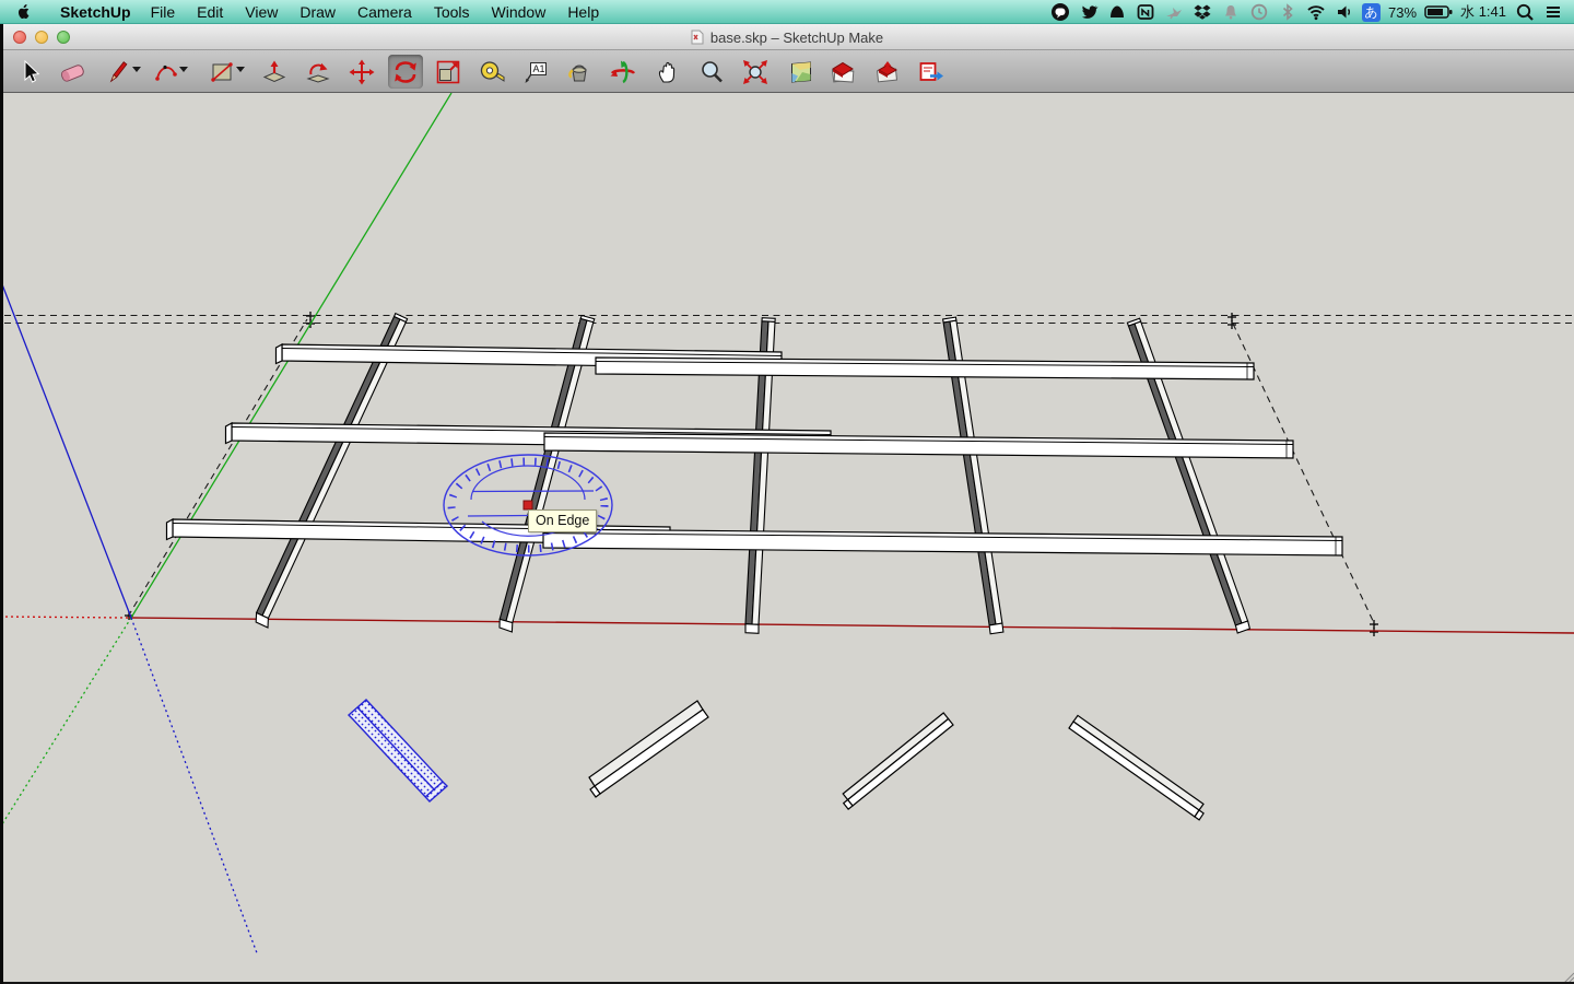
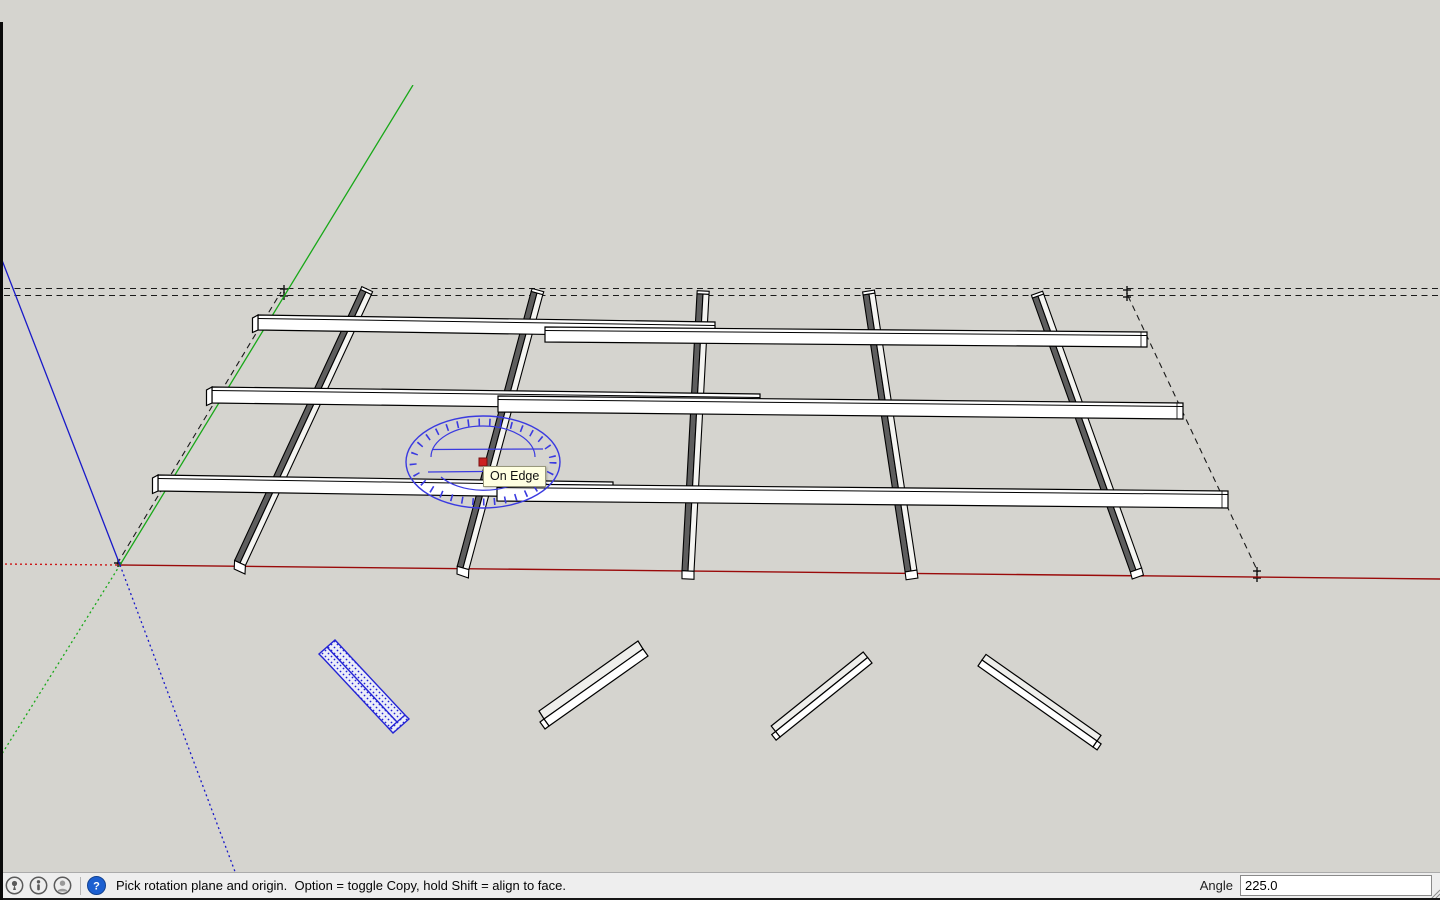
- SketchUp
- File
- Edit
- View
- Draw
- Camera
- Tools
- Window
- Help
- あ
- 73%
- 水 1:41
- base.skp – SketchUp Make
- A1
  On Edge
+ ?
+ Pick rotation plane and origin. Option = toggle Copy, hold Shift = align to face.
+ Angle
+ 225.0
